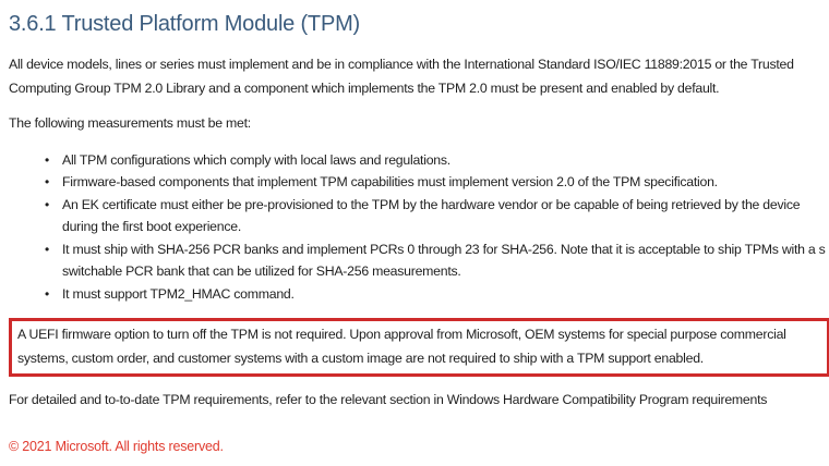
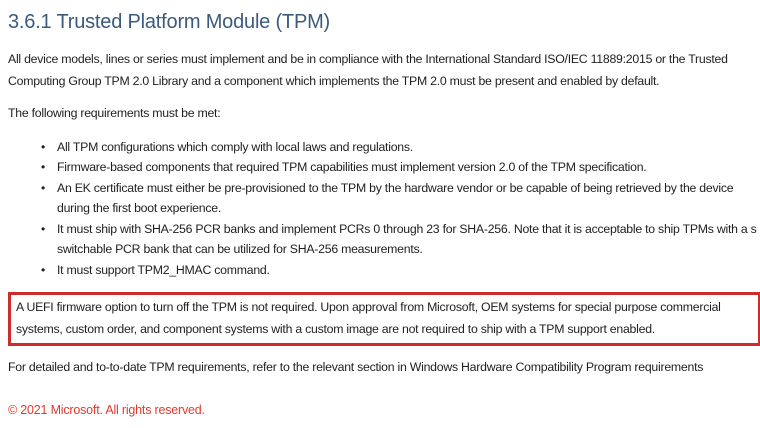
  3.6.1 Trusted Platform Module (TPM)
  All device models, lines or series must implement and be in compliance with the International Standard ISO/IEC 11889:2015 or the Trusted
  Computing Group TPM 2.0 Library and a component which implements the TPM 2.0 must be present and enabled by default.
- The following measurements must be met:
+ The following requirements must be met:
  •
  All TPM configurations which comply with local laws and regulations.
  •
- Firmware-based components that implement TPM capabilities must implement version 2.0 of the TPM specification.
+ Firmware-based components that required TPM capabilities must implement version 2.0 of the TPM specification.
  •
  An EK certificate must either be pre-provisioned to the TPM by the hardware vendor or be capable of being retrieved by the device
  during the first boot experience.
  •
  It must ship with SHA-256 PCR banks and implement PCRs 0 through 23 for SHA-256. Note that it is acceptable to ship TPMs with a s
  switchable PCR bank that can be utilized for SHA-256 measurements.
  •
  It must support TPM2_HMAC command.
  A UEFI firmware option to turn off the TPM is not required. Upon approval from Microsoft, OEM systems for special purpose commercial
- systems, custom order, and customer systems with a custom image are not required to ship with a TPM support enabled.
+ systems, custom order, and component systems with a custom image are not required to ship with a TPM support enabled.
  For detailed and to-to-date TPM requirements, refer to the relevant section in Windows Hardware Compatibility Program requirements
  © 2021 Microsoft. All rights reserved.
